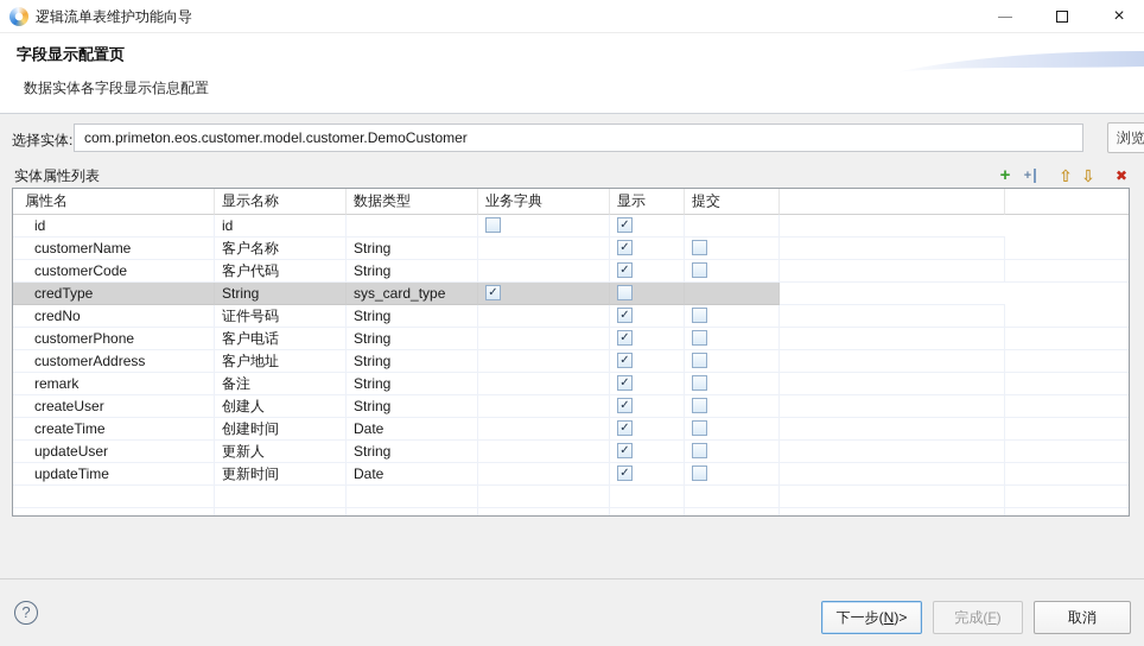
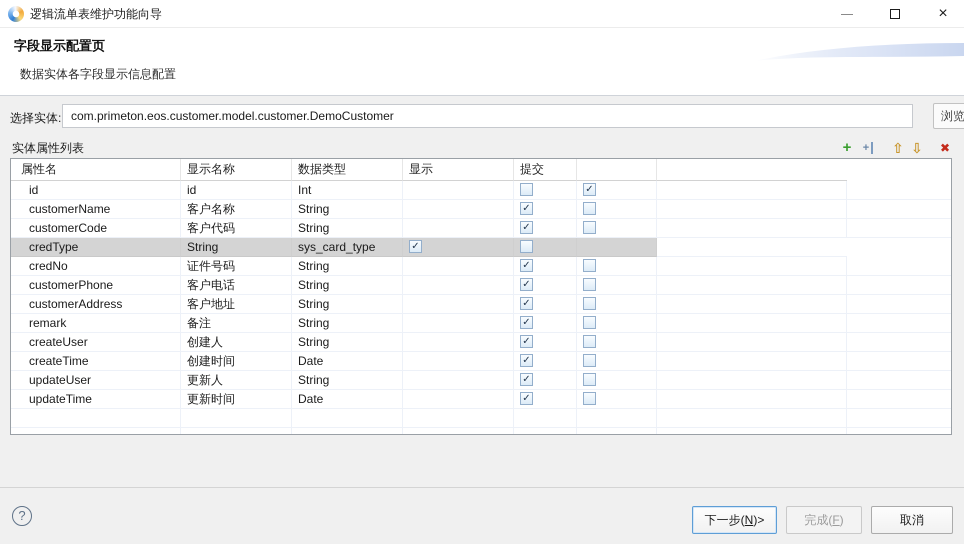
  逻辑流单表维护功能向导
  ×
  字段显示配置页
  数据实体各字段显示信息配置
  选择实体:
  com.primeton.eos.customer.model.customer.DemoCustomer
  实体属性列表
  +
  +
  ⇧
  ⇩
  ✖
  属性名
  显示名称
  数据类型
- 业务字典
  显示
  提交
  id
  id
+ Int
  ✓
  customerName
  客户名称
  String
  ✓
  customerCode
  客户代码
  String
  ✓
  credType
  String
  sys_card_type
  ✓
  credNo
  证件号码
  String
  ✓
  customerPhone
  客户电话
  String
  ✓
  customerAddress
  客户地址
  String
  ✓
  remark
  备注
  String
  ✓
  createUser
  创建人
  String
  ✓
  createTime
  创建时间
  Date
  ✓
  updateUser
  更新人
  String
  ✓
  updateTime
  更新时间
  Date
  ✓
  ?
  下一步(N)>
  完成(F)
  取消
